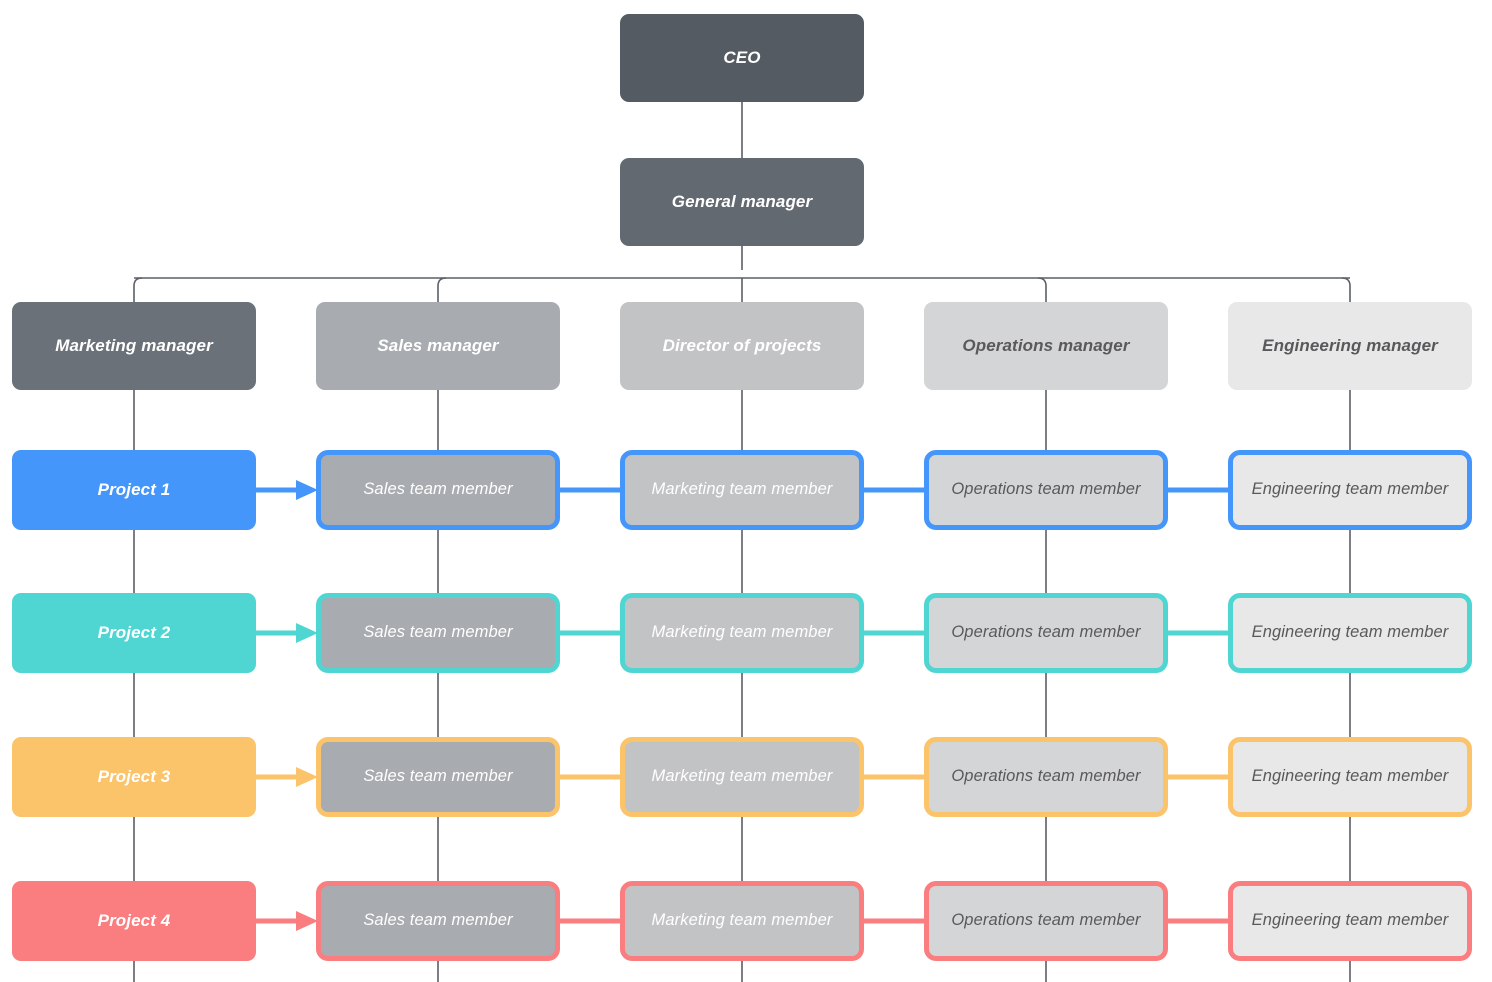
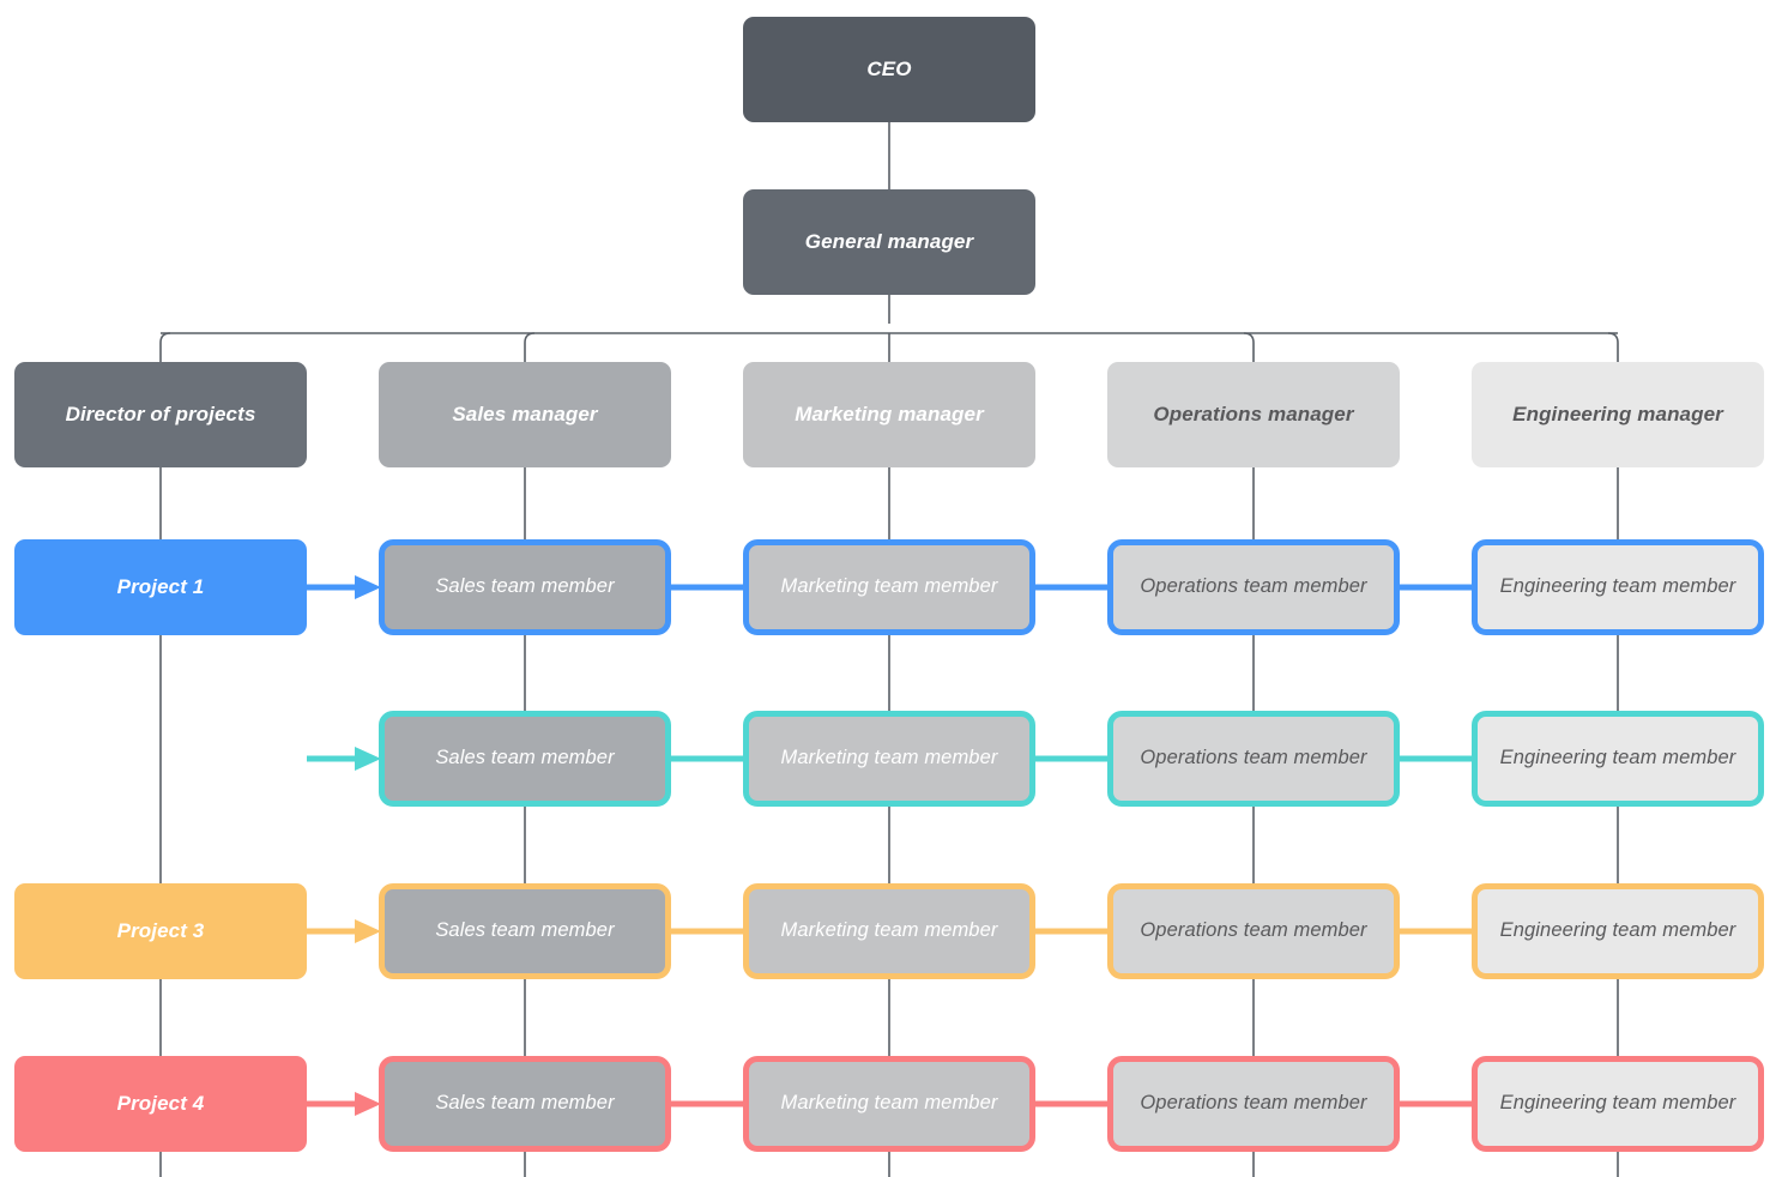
  CEO
  General manager
- Marketing manager
+ Director of projects
  Sales manager
- Director of projects
+ Marketing manager
  Operations manager
  Engineering manager
  Project 1
  Sales team member
  Marketing team member
  Operations team member
  Engineering team member
- Project 2
  Sales team member
  Marketing team member
  Operations team member
  Engineering team member
  Project 3
  Sales team member
  Marketing team member
  Operations team member
  Engineering team member
  Project 4
  Sales team member
  Marketing team member
  Operations team member
  Engineering team member
